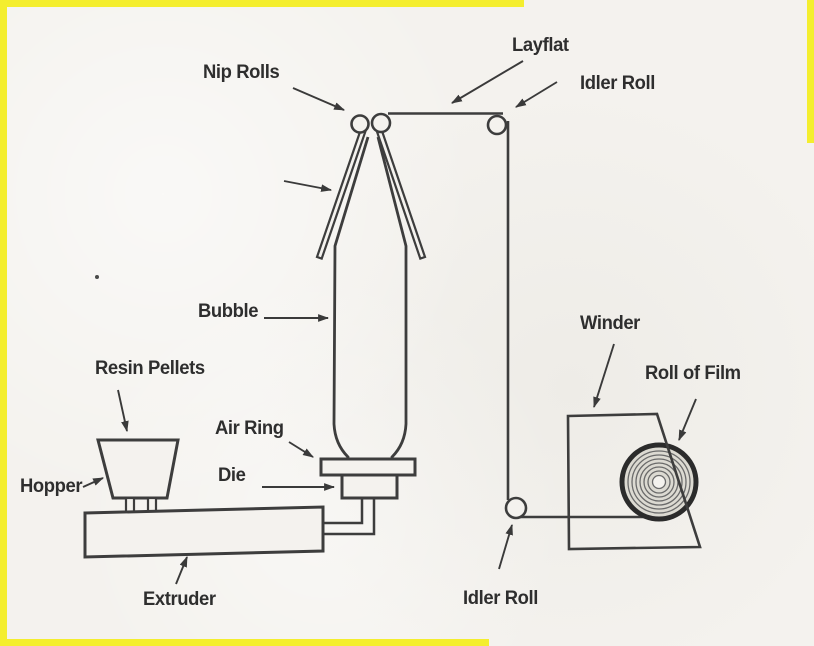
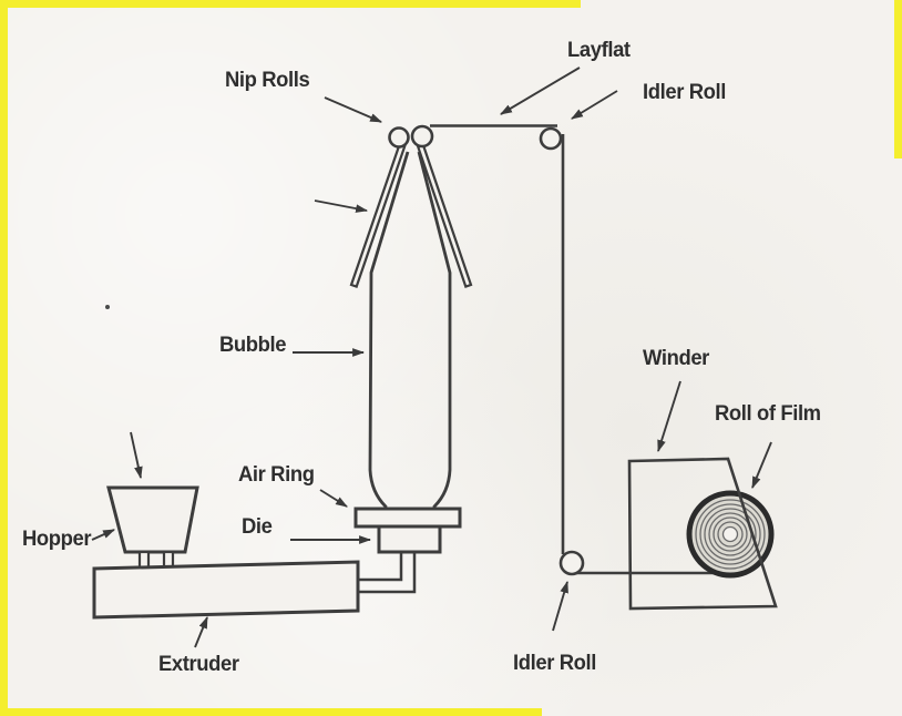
  Nip Rolls
  Layflat
  Idler Roll
  Bubble
- Resin Pellets
  Hopper
  Air Ring
  Die
  Extruder
  Winder
  Roll of Film
  Idler Roll
